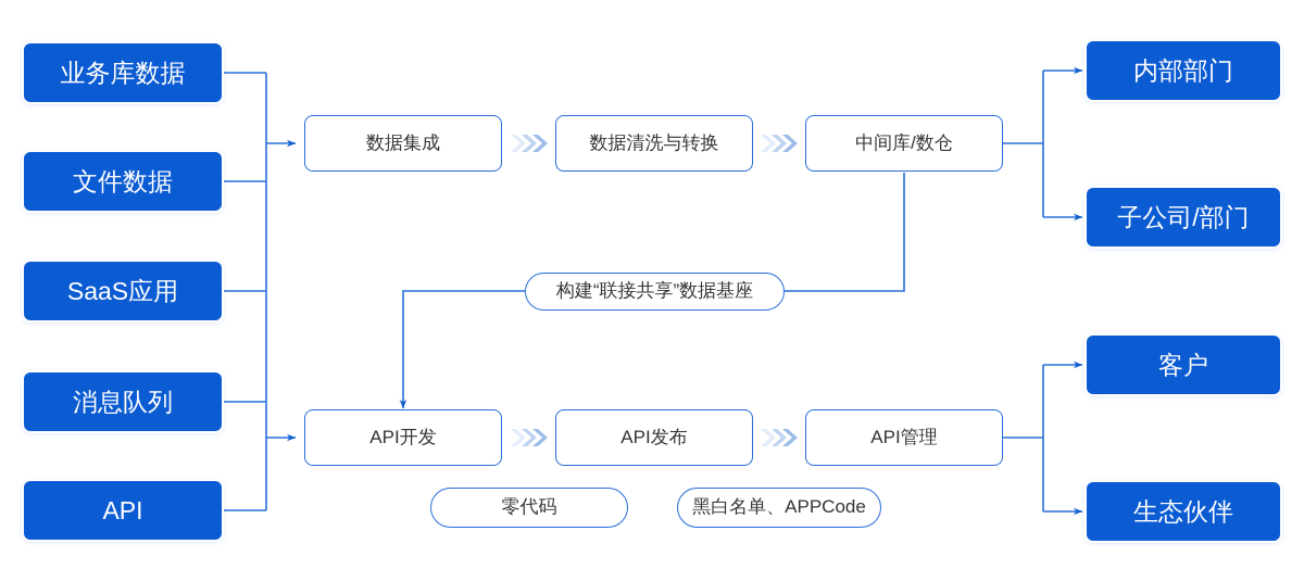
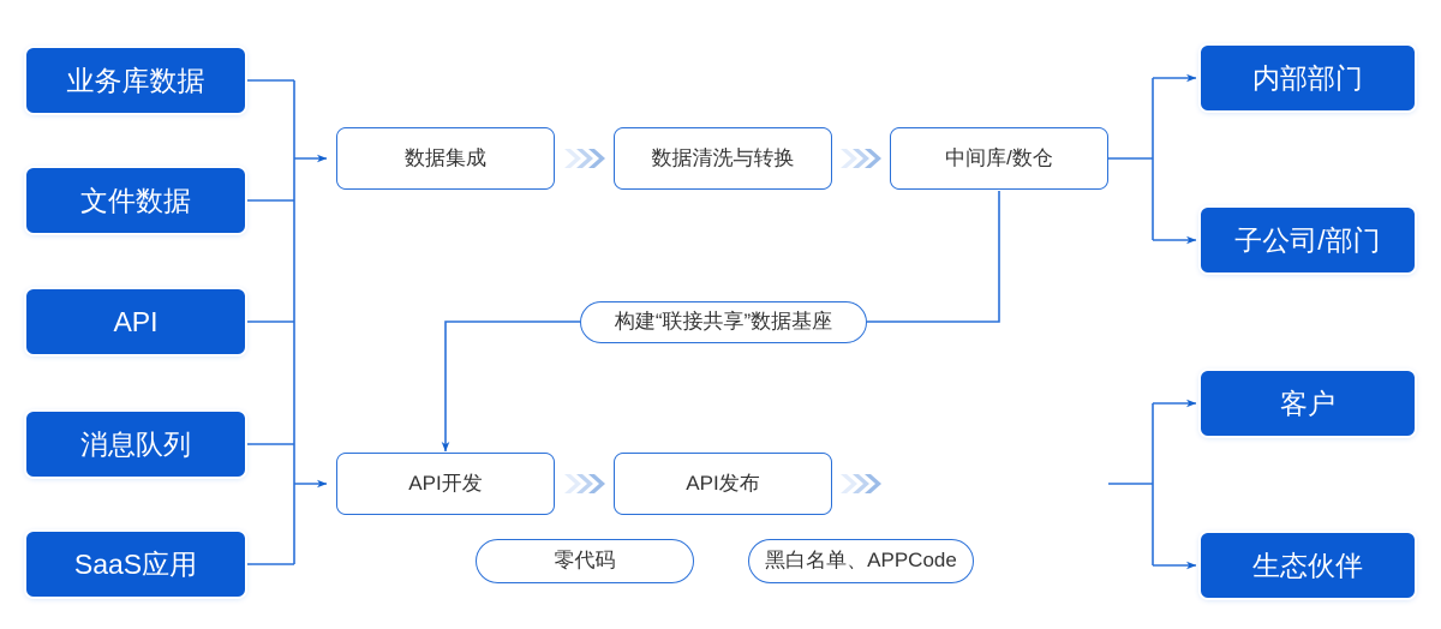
  业务库数据
  文件数据
- SaaS应用
+ API
  消息队列
- API
+ SaaS应用
  数据集成
  数据清洗与转换
  中间库/数仓
  API开发
  API发布
- API管理
  构建“联接共享”数据基座
  零代码
  黑白名单、APPCode
  内部部门
  子公司/部门
  客户
  生态伙伴
